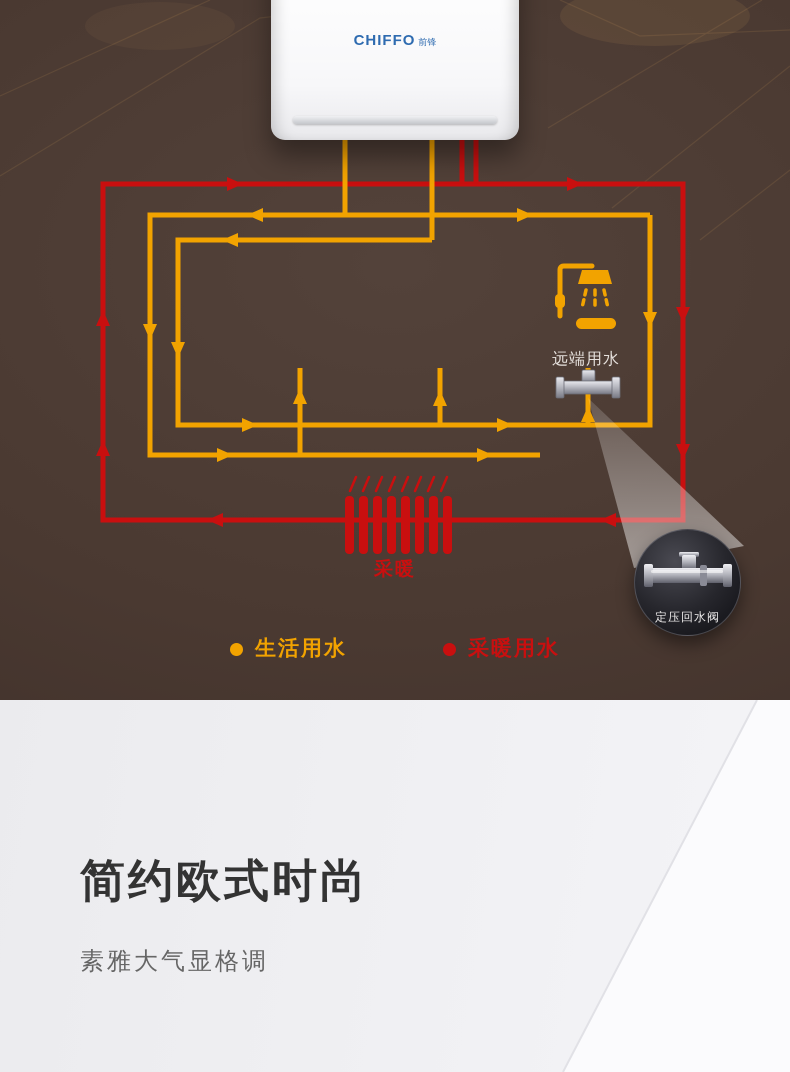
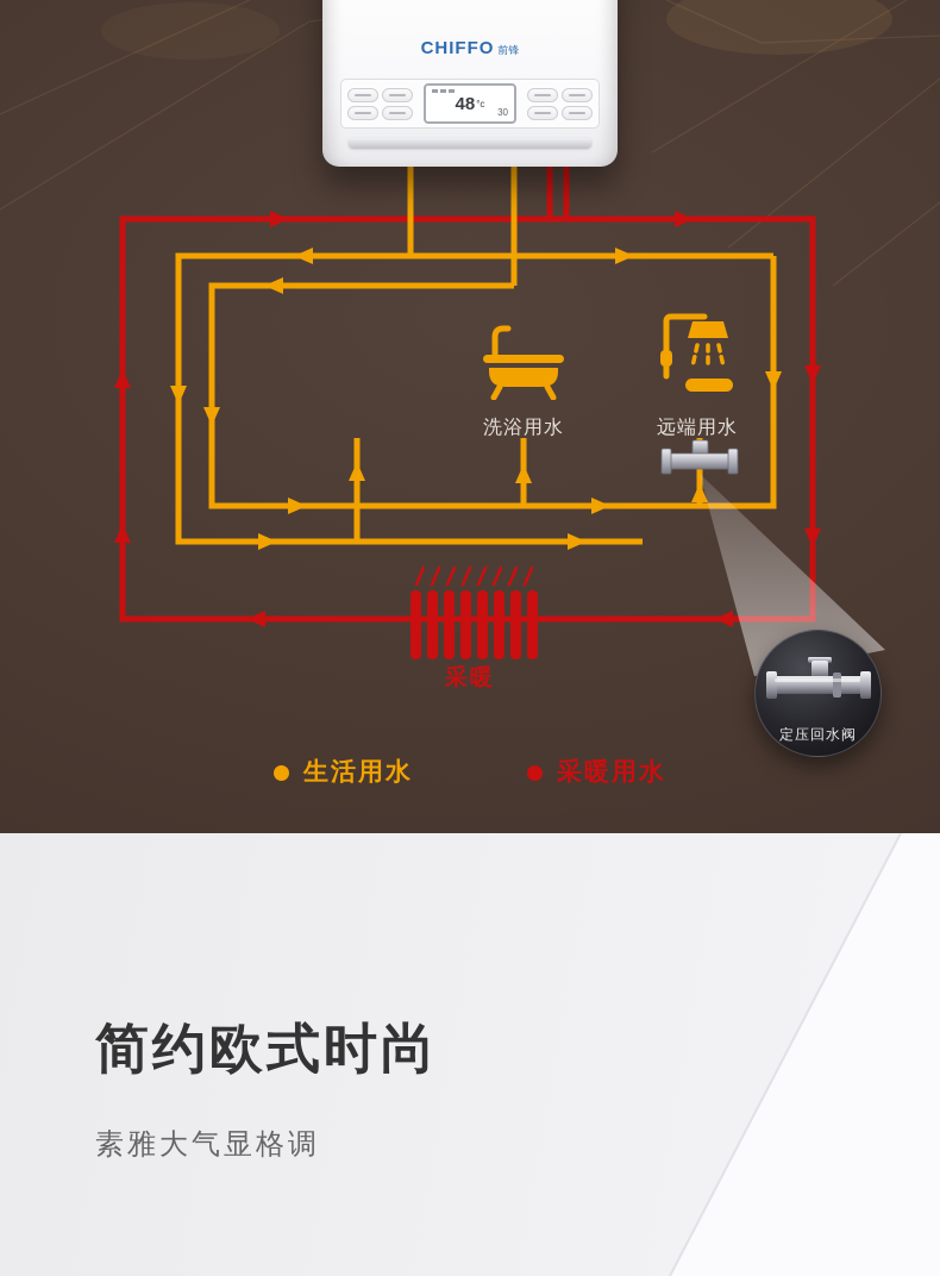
  CHIFFO 前锋
+ 48
+ °c
+ 30
+ 洗浴用水
  远端用水
  采暖
  定压回水阀
  生活用水
  采暖用水
  简约欧式时尚
  素雅大气显格调
